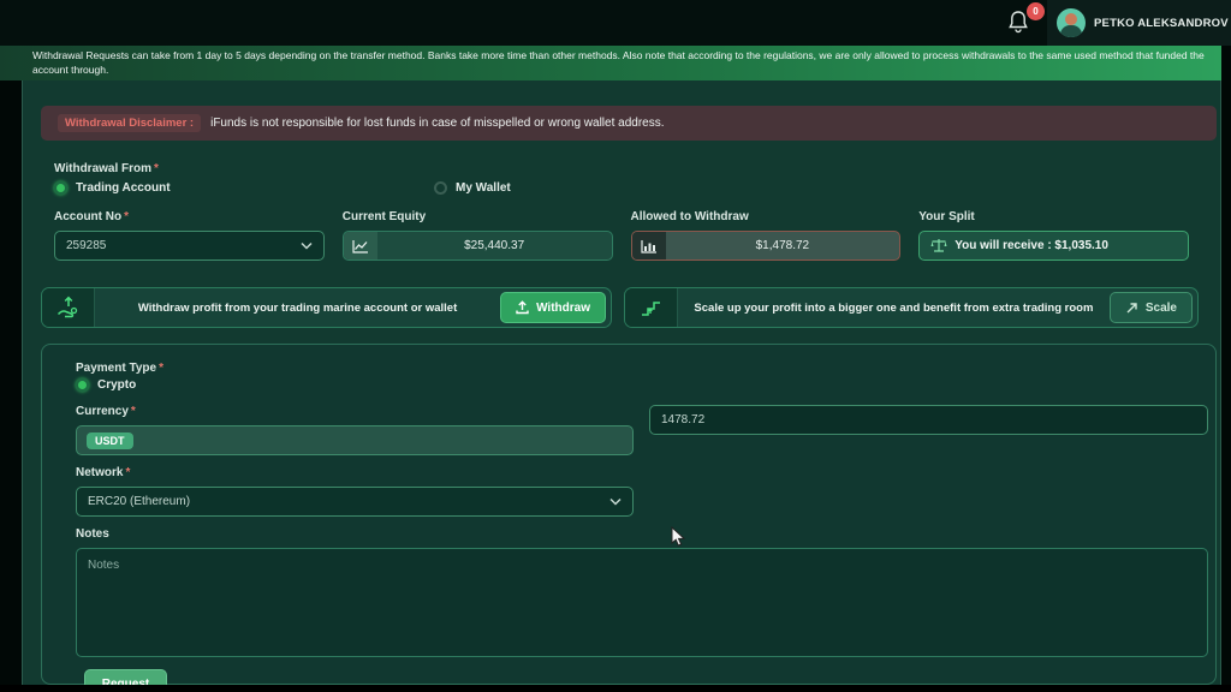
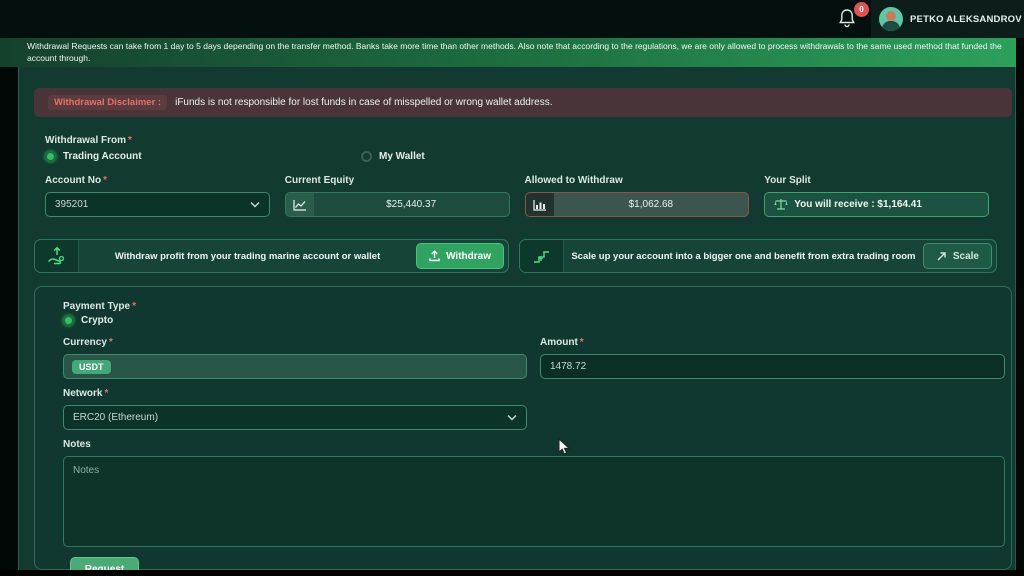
  0
  PETKO ALEKSANDROV
  Withdrawal Requests can take from 1 day to 5 days depending on the transfer method. Banks take more time than other methods. Also note that according to the regulations, we are only allowed to process withdrawals to the same used method that funded the account through.
  Withdrawal Disclaimer :
  iFunds is not responsible for lost funds in case of misspelled or wrong wallet address.
  Withdrawal From *
  Trading Account
  My Wallet
  Account No *
- 259285
+ 395201
  Current Equity
  $25,440.37
  Allowed to Withdraw
- $1,478.72
+ $1,062.68
  Your Split
- You will receive : $1,035.10
+ You will receive : $1,164.41
  Withdraw profit from your trading marine account or wallet
  Withdraw
- Scale up your profit into a bigger one and benefit from extra trading room
+ Scale up your account into a bigger one and benefit from extra trading room
  Scale
  Payment Type *
  Crypto
  Currency *
  USDT
+ Amount *
  1478.72
  Network *
  ERC20 (Ethereum)
  Notes
  Notes
  Request
